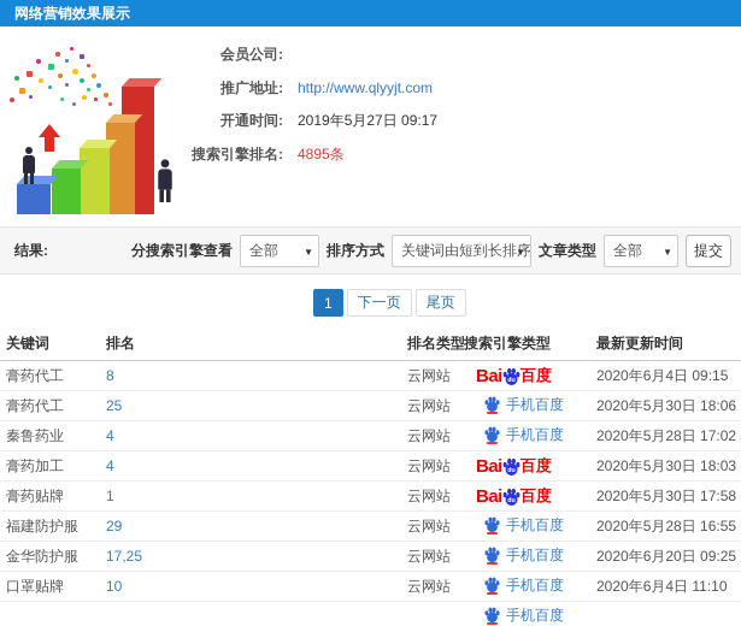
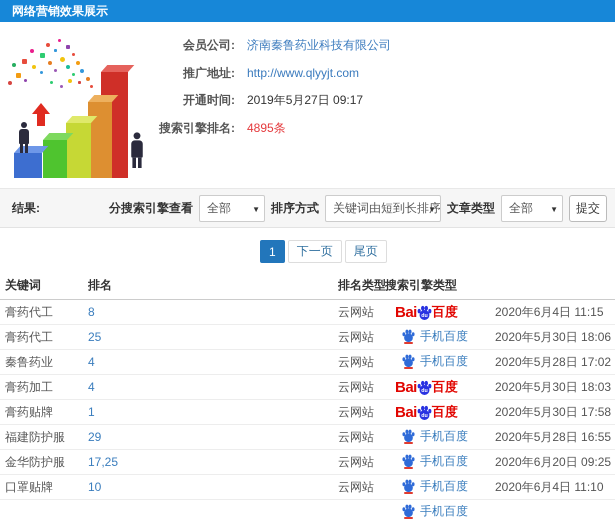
  网络营销效果展示
  会员公司:
+ 济南秦鲁药业科技有限公司
  推广地址:
  http://www.qlyyjt.com
  开通时间:
  2019年5月27日 09:17
  搜索引擎排名:
  4895条
  结果:
  分搜索引擎查看
  全部
  ▼
  排序方式
  关键词由短到长排序
  ▼
  文章类型
  全部
  ▼
  提交
  1
  下一页
  尾页
  关键词
  排名
  排名类型
  搜索引擎类型
- 最新更新时间
  膏药代工
  8
  云网站
  Bai
  百度
- 2020年6月4日 09:15
+ 2020年6月4日 11:15
  膏药代工
  25
  云网站
  手机百度
  2020年5月30日 18:06
  秦鲁药业
  4
  云网站
  手机百度
  2020年5月28日 17:02
  膏药加工
  4
  云网站
  Bai
  百度
  2020年5月30日 18:03
  膏药贴牌
  1
  云网站
  Bai
  百度
  2020年5月30日 17:58
  福建防护服
  29
  云网站
  手机百度
  2020年5月28日 16:55
  金华防护服
  17,25
  云网站
  手机百度
  2020年6月20日 09:25
  口罩贴牌
  10
  云网站
  手机百度
  2020年6月4日 11:10
  手机百度
